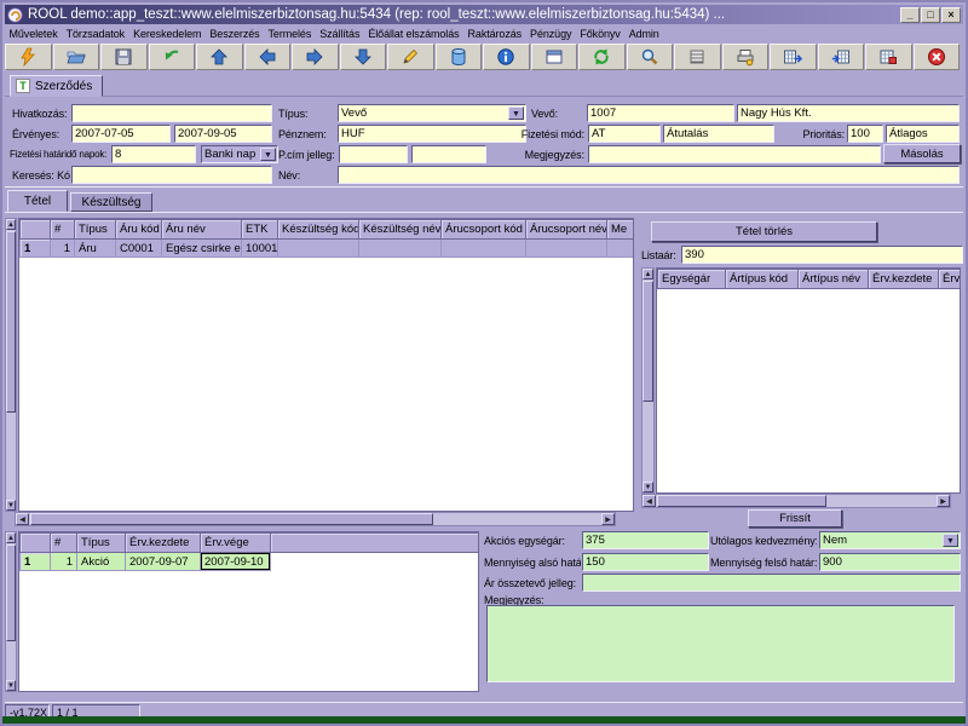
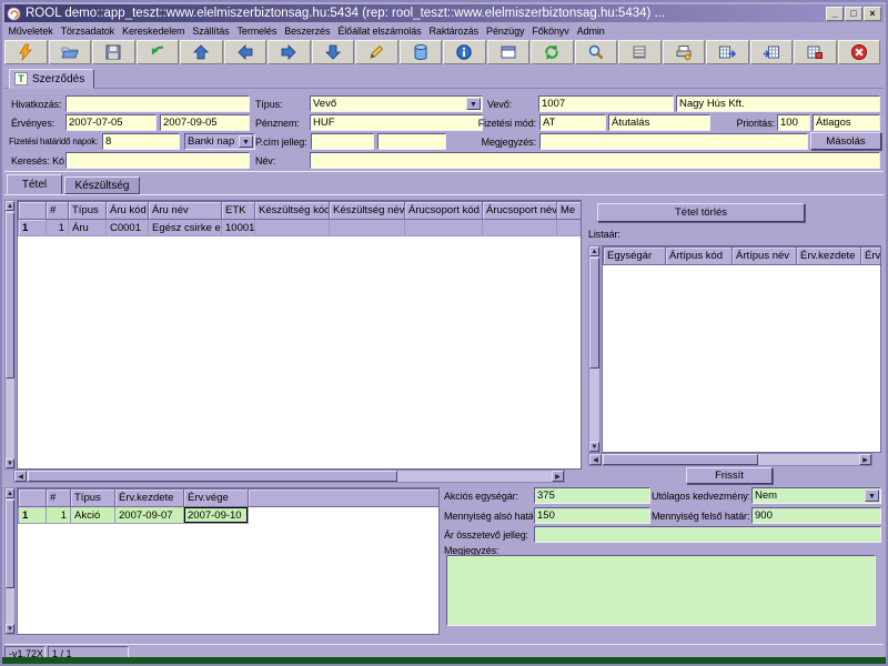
  ROOL demo::app_teszt::www.elelmiszerbiztonsag.hu:5434 (rep: rool_teszt::www.elelmiszerbiztonsag.hu:5434) ...
  _
  □
  ×
  Műveletek
  Törzsadatok
  Kereskedelem
- Beszerzés
+ Szállítás
  Termelés
- Szállítás
+ Beszerzés
  Élőállat elszámolás
  Raktározás
  Pénzügy
  Főkönyv
  Admin
  T
  Szerződés
  Hivatkozás:
  Típus:
  Vevő
  Vevő:
  1007
  Nagy Hús Kft.
  Érvényes:
  2007-07-05
  2007-09-05
  Pénznem:
  HUF
  Fizetési mód:
  AT
  Átutalás
  Prioritás:
  100
  Átlagos
  Fizetési határidő napok:
  8
  Banki nap
  P.cím jelleg:
  Megjegyzés:
  Másolás
  Keresés: Kó
  Név:
  Tétel
  Készültség
  	#	Típus	Áru kód	Áru név	ETK	Készültség kód	Készültség név	Árucsoport kód	Árucsoport név	Me
  1	1	Áru	C0001	Egész csirke e	10001
  Tétel törlés
  Listaár:
- 390
  Egységár	Ártípus kód	Ártípus név	Érv.kezdete	Érv
  Frissít
  	#	Típus	Érv.kezdete	Érv.vége
  1	1	Akció	2007-09-07	2007-09-10
  Akciós egységár:
  375
  Utólagos kedvezmény:
  Nem
  Mennyiség alsó hatá
  150
  Mennyiség felső határ:
  900
  Ár összetevő jelleg:
  Megjegyzés:
  -v1.72X
  1 / 1
